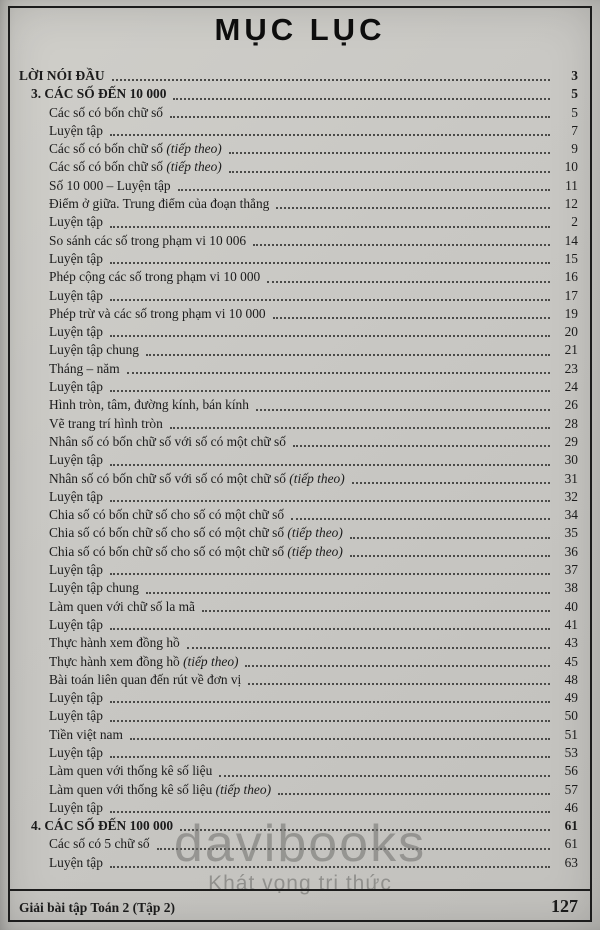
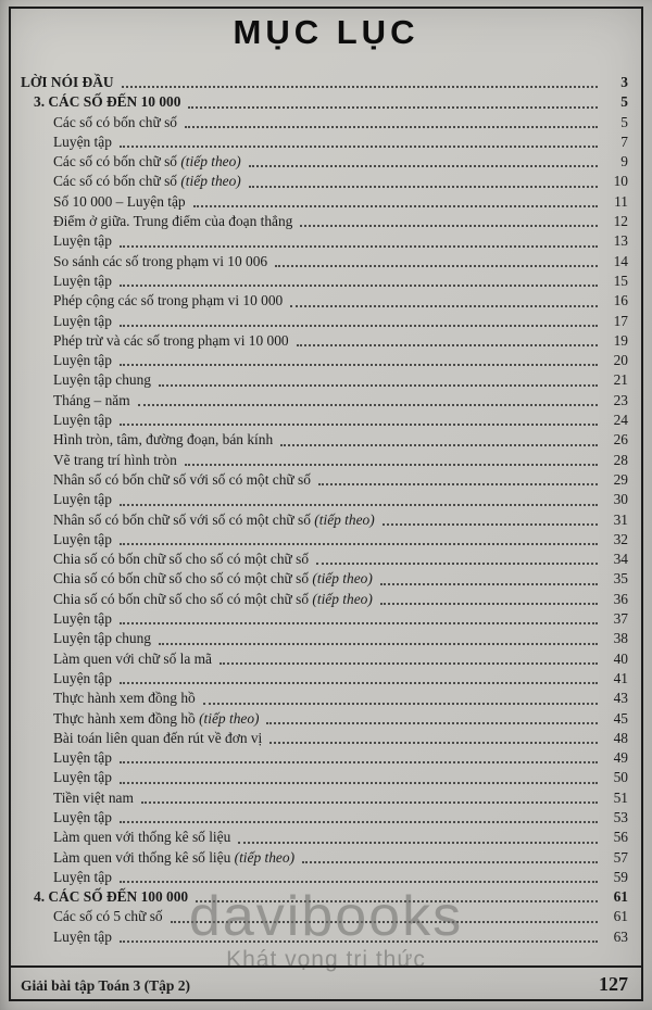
  MỤC LỤC
  LỜI NÓI ĐẦU
  3
  3. CÁC SỐ ĐẾN 10 000
  5
  Các số có bốn chữ số
  5
  Luyện tập
  7
  Các số có bốn chữ số (tiếp theo)
  9
  Các số có bốn chữ số (tiếp theo)
  10
  Số 10 000 – Luyện tập
  11
  Điểm ở giữa. Trung điểm của đoạn thẳng
  12
  Luyện tập
- 2
+ 13
  So sánh các số trong phạm vi 10 006
  14
  Luyện tập
  15
  Phép cộng các số trong phạm vi 10 000
  16
  Luyện tập
  17
  Phép trừ và các số trong phạm vi 10 000
  19
  Luyện tập
  20
  Luyện tập chung
  21
  Tháng – năm
  23
  Luyện tập
  24
- Hình tròn, tâm, đường kính, bán kính
+ Hình tròn, tâm, đường đoạn, bán kính
  26
  Vẽ trang trí hình tròn
  28
  Nhân số có bốn chữ số với số có một chữ số
  29
  Luyện tập
  30
  Nhân số có bốn chữ số với số có một chữ số (tiếp theo)
  31
  Luyện tập
  32
  Chia số có bốn chữ số cho số có một chữ số
  34
  Chia số có bốn chữ số cho số có một chữ số (tiếp theo)
  35
  Chia số có bốn chữ số cho số có một chữ số (tiếp theo)
  36
  Luyện tập
  37
  Luyện tập chung
  38
  Làm quen với chữ số la mã
  40
  Luyện tập
  41
  Thực hành xem đồng hồ
  43
  Thực hành xem đồng hồ (tiếp theo)
  45
  Bài toán liên quan đến rút về đơn vị
  48
  Luyện tập
  49
  Luyện tập
  50
  Tiền việt nam
  51
  Luyện tập
  53
  Làm quen với thống kê số liệu
  56
  Làm quen với thống kê số liệu (tiếp theo)
  57
  Luyện tập
- 46
+ 59
  4. CÁC SỐ ĐẾN 100 000
  61
  Các số có 5 chữ số
  61
  Luyện tập
  63
  davibooks
  Khát vọng tri thức
- Giải bài tập Toán 2 (Tập 2)
+ Giải bài tập Toán 3 (Tập 2)
  127
